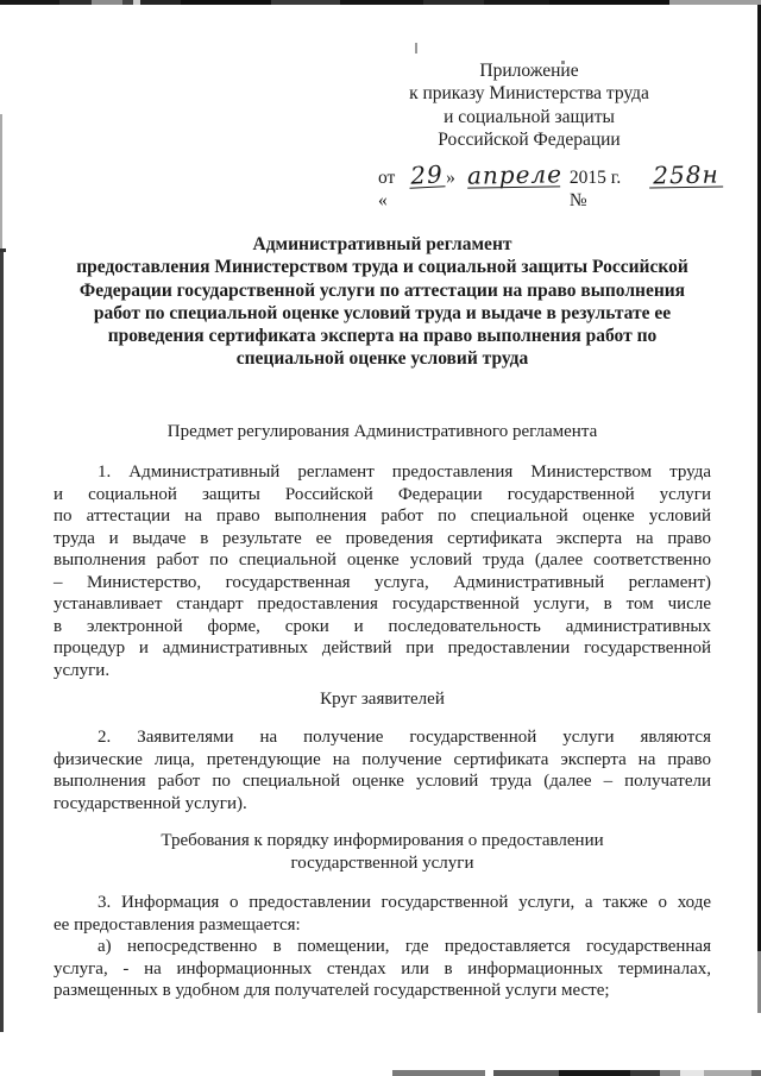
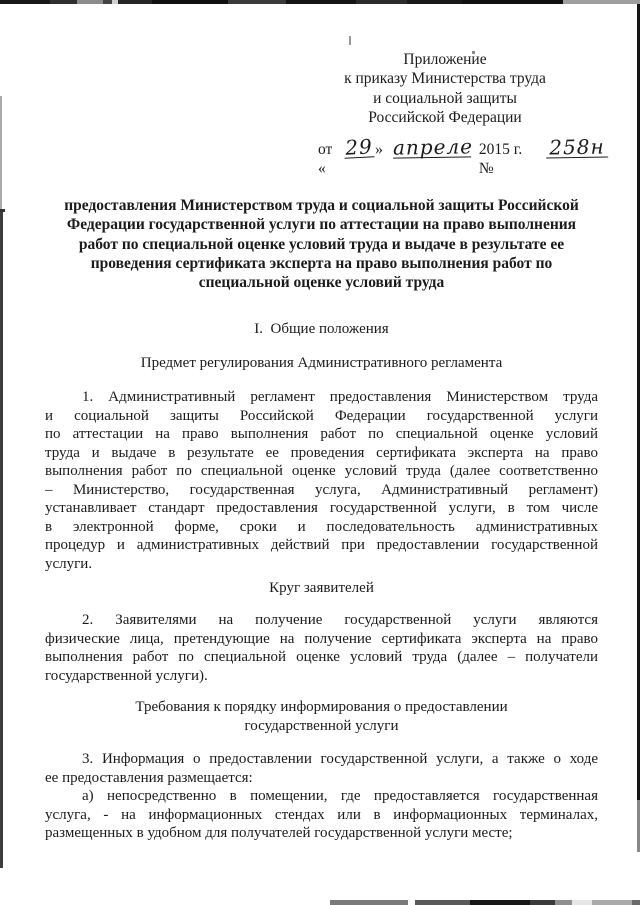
  Приложение
  к приказу Министерства труда
  и социальной защиты
  Российской Федерации
  от «
  »
  апреле
  2015 г. №
  258н
- Административный регламент
  предоставления Министерством труда и социальной защиты Российской
  Федерации государственной услуги по аттестации на право выполнения
  работ по специальной оценке условий труда и выдаче в результате ее
  проведения сертификата эксперта на право выполнения работ по
  специальной оценке условий труда
+ I. Общие положения
  Предмет регулирования Административного регламента
  1. Административный регламент предоставления Министерством труда
  и социальной защиты Российской Федерации государственной услуги
  по аттестации на право выполнения работ по специальной оценке условий
  труда и выдаче в результате ее проведения сертификата эксперта на право
  выполнения работ по специальной оценке условий труда (далее соответственно
  – Министерство, государственная услуга, Административный регламент)
  устанавливает стандарт предоставления государственной услуги, в том числе
  в электронной форме, сроки и последовательность административных
  процедур и административных действий при предоставлении государственной
  услуги.
  Круг заявителей
  2. Заявителями на получение государственной услуги являются
  физические лица, претендующие на получение сертификата эксперта на право
  выполнения работ по специальной оценке условий труда (далее – получатели
  государственной услуги).
  Требования к порядку информирования о предоставлении
  государственной услуги
  3. Информация о предоставлении государственной услуги, а также о ходе
  ее предоставления размещается:
  а) непосредственно в помещении, где предоставляется государственная
  услуга, - на информационных стендах или в информационных терминалах,
  размещенных в удобном для получателей государственной услуги месте;
